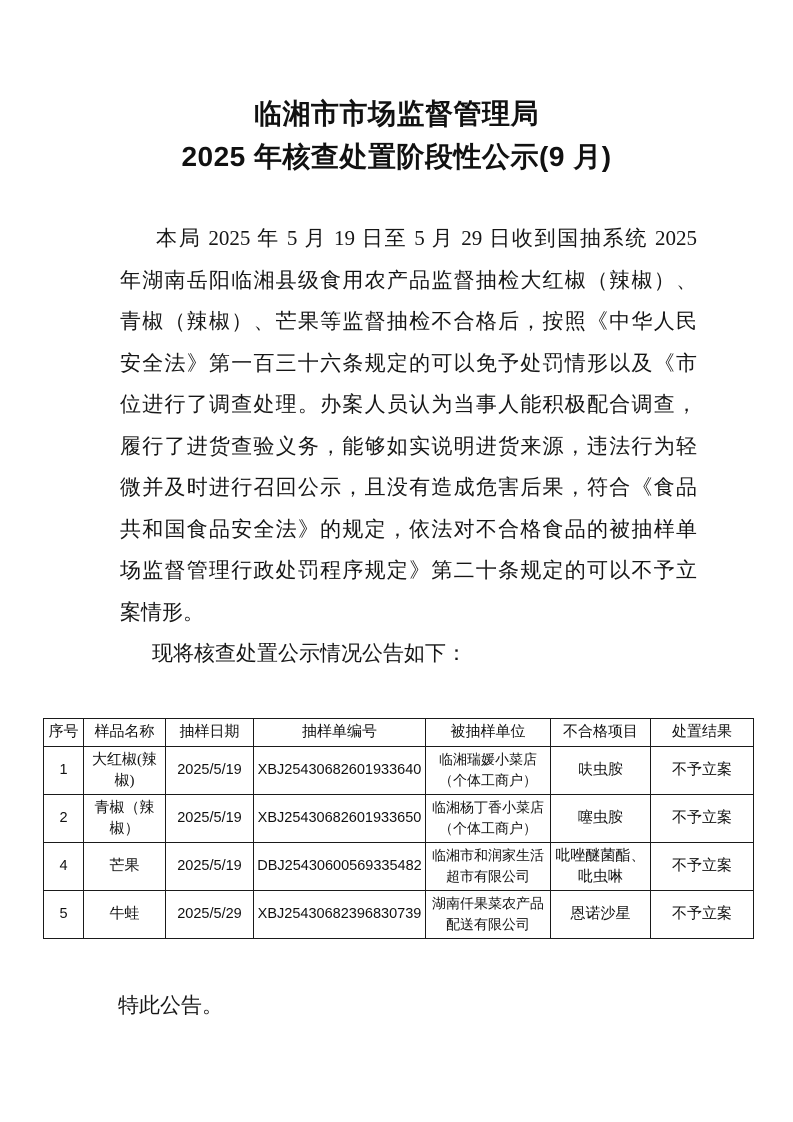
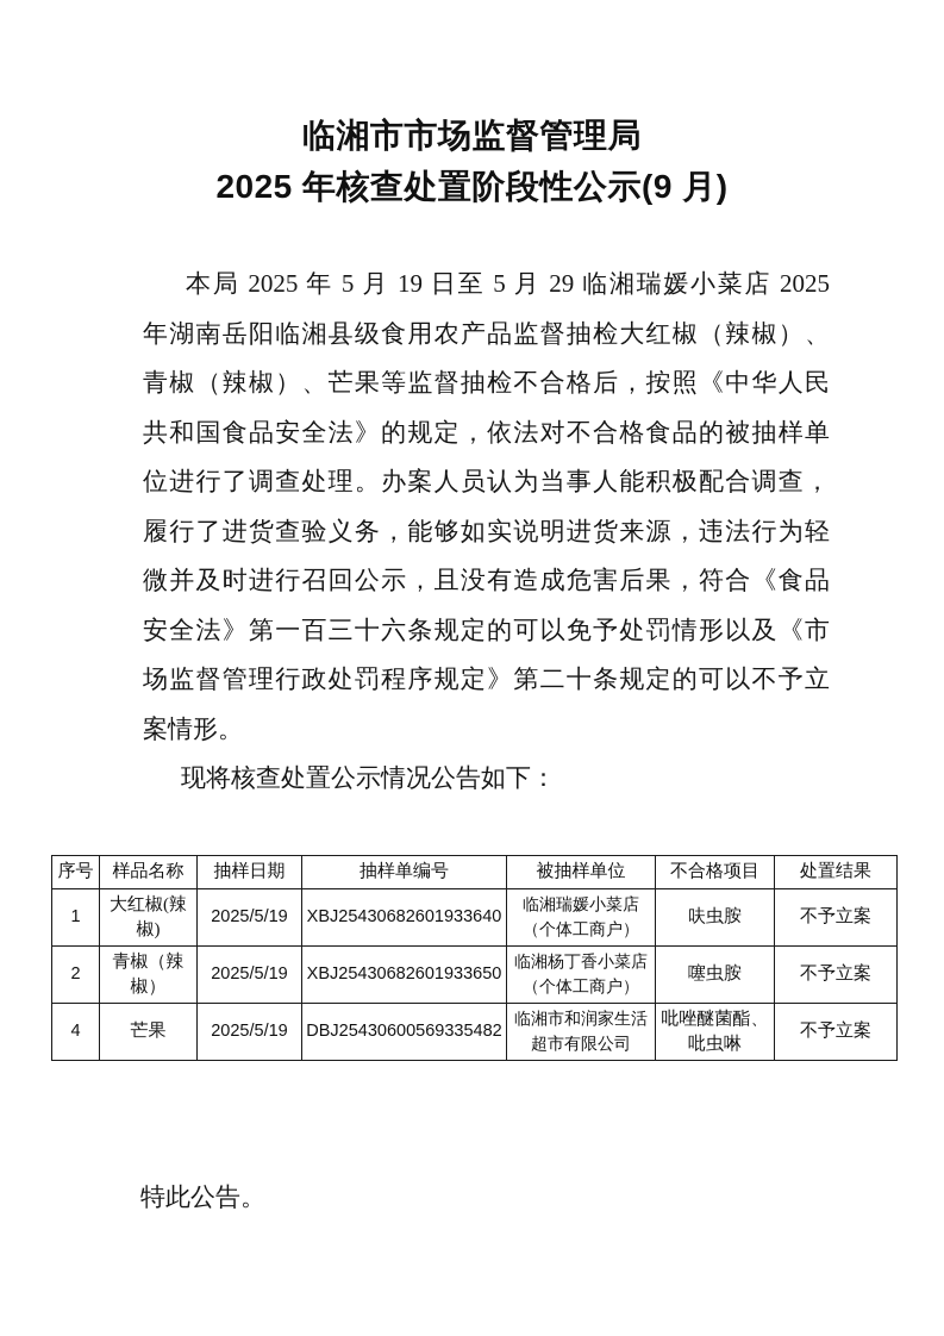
  临湘市市场监督管理局
  2025 年核查处置阶段性公示(9 月)
- 本局 2025 年 5 月 19 日至 5 月 29 日收到国抽系统 2025
+ 本局 2025 年 5 月 19 日至 5 月 29 临湘瑞媛小菜店 2025
  年湖南岳阳临湘县级食用农产品监督抽检大红椒（辣椒）、
  青椒（辣椒）、芒果等监督抽检不合格后，按照《中华人民
- 安全法》第一百三十六条规定的可以免予处罚情形以及《市
+ 共和国食品安全法》的规定，依法对不合格食品的被抽样单
  位进行了调查处理。办案人员认为当事人能积极配合调查，
  履行了进货查验义务，能够如实说明进货来源，违法行为轻
  微并及时进行召回公示，且没有造成危害后果，符合《食品
- 共和国食品安全法》的规定，依法对不合格食品的被抽样单
+ 安全法》第一百三十六条规定的可以免予处罚情形以及《市
  场监督管理行政处罚程序规定》第二十条规定的可以不予立
  案情形。
  现将核查处置公示情况公告如下：
  序号	样品名称	抽样日期	抽样单编号	被抽样单位	不合格项目	处置结果
  1	大红椒(辣椒)	2025/5/19	XBJ25430682601933640	临湘瑞媛小菜店（个体工商户）	呋虫胺	不予立案
  2	青椒（辣椒）	2025/5/19	XBJ25430682601933650	临湘杨丁香小菜店（个体工商户）	噻虫胺	不予立案
  4	芒果	2025/5/19	DBJ25430600569335482	临湘市和润家生活超市有限公司	吡唑醚菌酯、吡虫啉	不予立案
- 5	牛蛙	2025/5/29	XBJ25430682396830739	湖南仟果菜农产品配送有限公司	恩诺沙星	不予立案
  特此公告。
